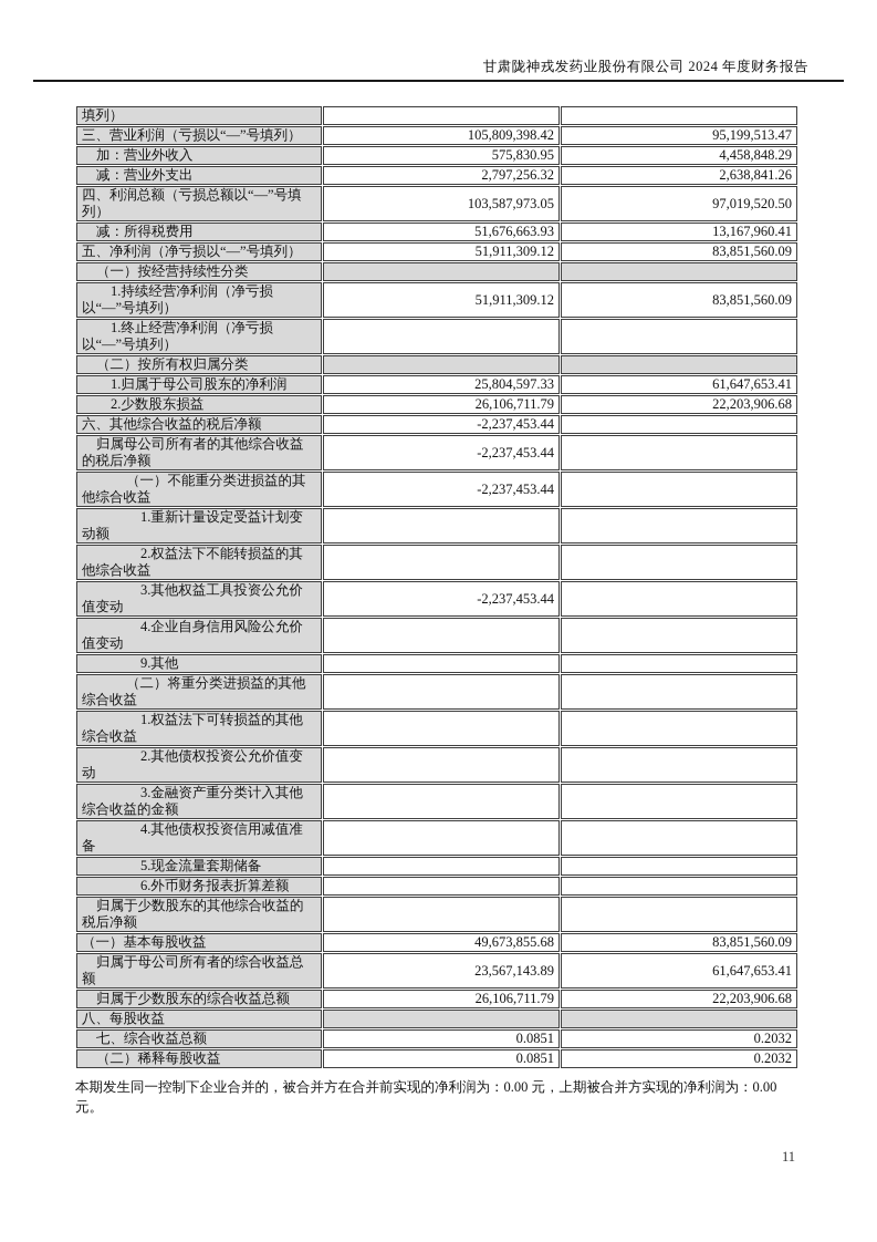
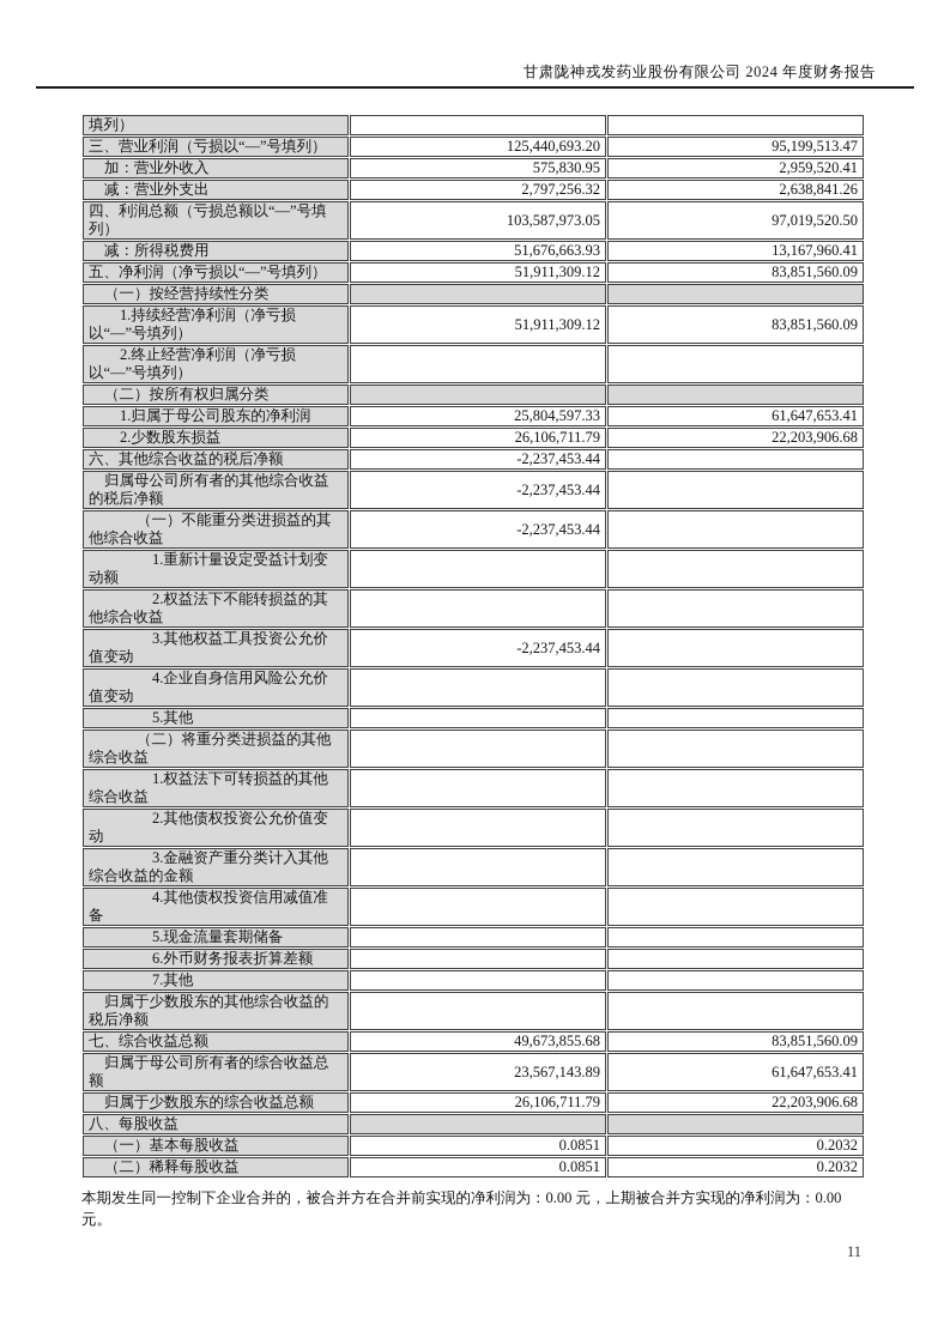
  甘肃陇神戎发药业股份有限公司 2024 年度财务报告
  填列）
- 三、营业利润（亏损以“—”号填列）	105,809,398.42	95,199,513.47
+ 三、营业利润（亏损以“—”号填列）	125,440,693.20	95,199,513.47
- 加：营业外收入	575,830.95	4,458,848.29
+ 加：营业外收入	575,830.95	2,959,520.41
  减：营业外支出	2,797,256.32	2,638,841.26
  四、利润总额（亏损总额以“—”号填列）	103,587,973.05	97,019,520.50
  减：所得税费用	51,676,663.93	13,167,960.41
  五、净利润（净亏损以“—”号填列）	51,911,309.12	83,851,560.09
  （一）按经营持续性分类
  1.持续经营净利润（净亏损以“—”号填列）	51,911,309.12	83,851,560.09
- 1.终止经营净利润（净亏损以“—”号填列）
+ 2.终止经营净利润（净亏损以“—”号填列）
  （二）按所有权归属分类
  1.归属于母公司股东的净利润	25,804,597.33	61,647,653.41
  2.少数股东损益	26,106,711.79	22,203,906.68
  六、其他综合收益的税后净额	-2,237,453.44
  归属母公司所有者的其他综合收益的税后净额	-2,237,453.44
  （一）不能重分类进损益的其他综合收益	-2,237,453.44
  1.重新计量设定受益计划变动额
  2.权益法下不能转损益的其他综合收益
  3.其他权益工具投资公允价值变动	-2,237,453.44
  4.企业自身信用风险公允价值变动
- 9.其他
+ 5.其他
  （二）将重分类进损益的其他综合收益
  1.权益法下可转损益的其他综合收益
  2.其他债权投资公允价值变动
  3.金融资产重分类计入其他综合收益的金额
  4.其他债权投资信用减值准备
  5.现金流量套期储备
  6.外币财务报表折算差额
+ 7.其他
  归属于少数股东的其他综合收益的税后净额
- （一）基本每股收益	49,673,855.68	83,851,560.09
+ 七、综合收益总额	49,673,855.68	83,851,560.09
  归属于母公司所有者的综合收益总额	23,567,143.89	61,647,653.41
  归属于少数股东的综合收益总额	26,106,711.79	22,203,906.68
  八、每股收益
- 七、综合收益总额	0.0851	0.2032
+ （一）基本每股收益	0.0851	0.2032
  （二）稀释每股收益	0.0851	0.2032
  本期发生同一控制下企业合并的，被合并方在合并前实现的净利润为：0.00 元，上期被合并方实现的净利润为：0.00 元。
  11
